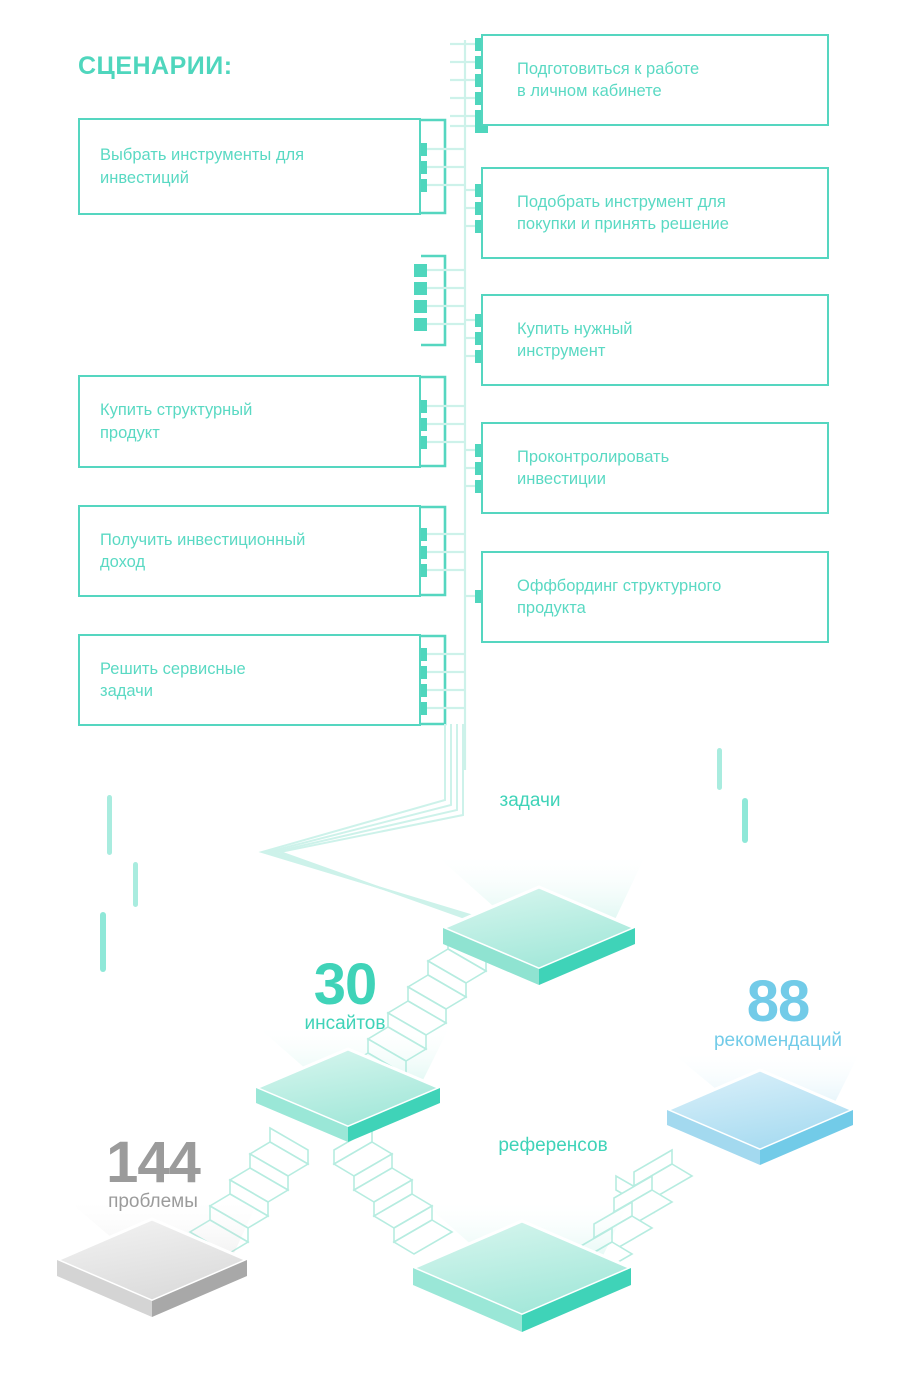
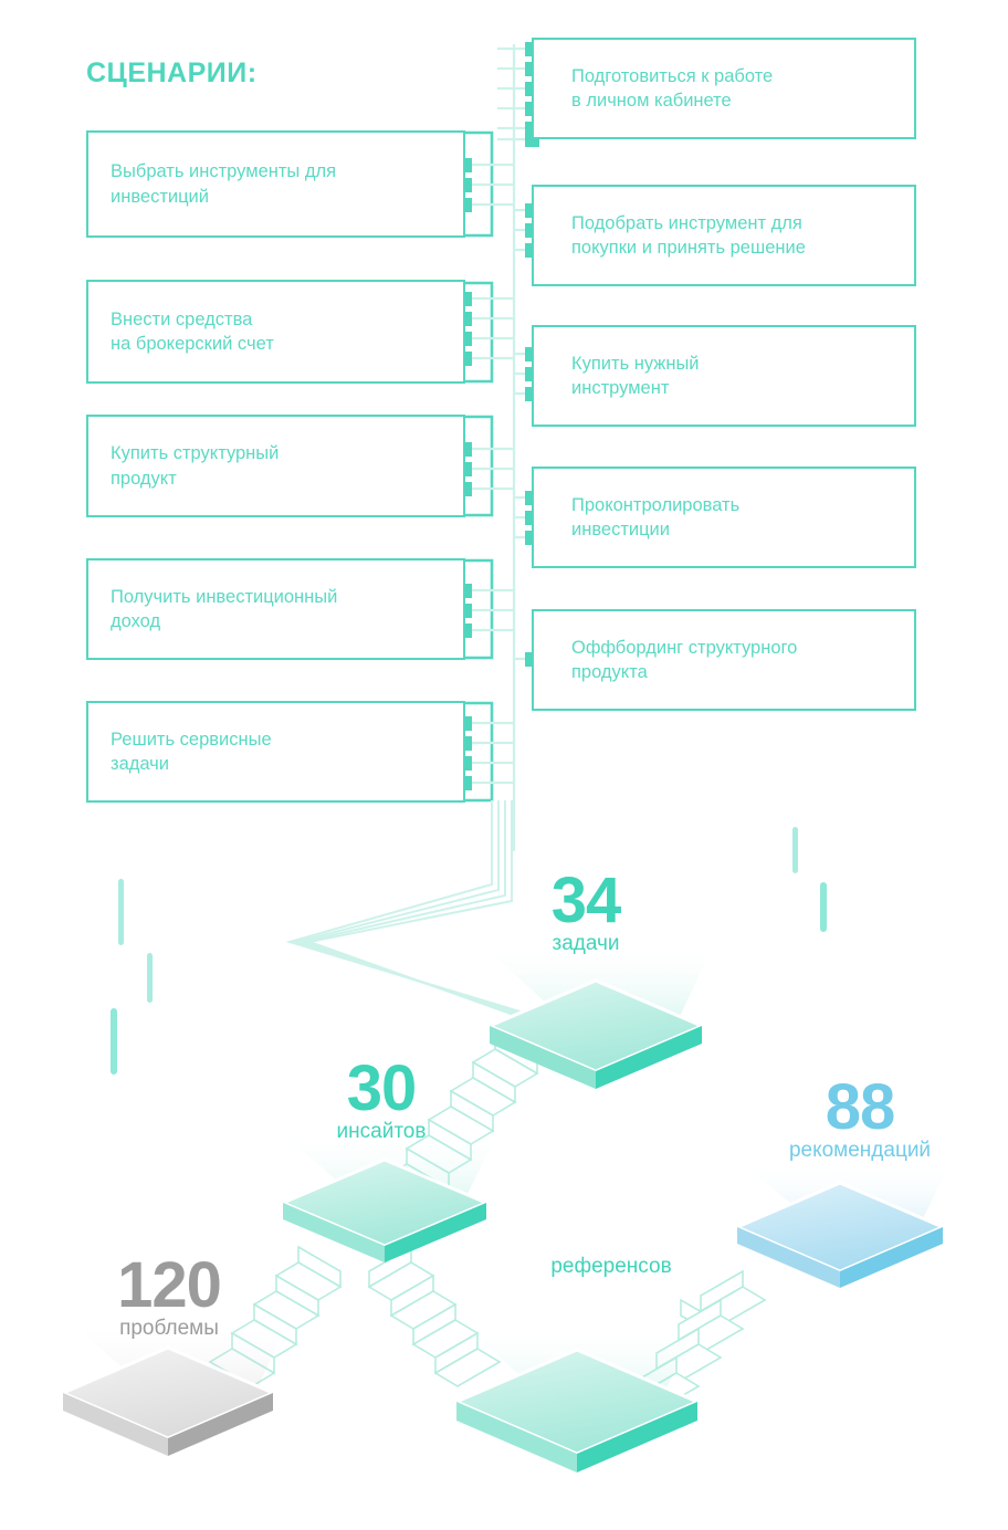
  СЦЕНАРИИ:
  Выбрать инструменты для
  инвестиций
+ Внести средства
+ на брокерский счет
  Купить структурный
  продукт
  Получить инвестиционный
  доход
  Решить сервисные
  задачи
  Подготовиться к работе
  в личном кабинете
  Подобрать инструмент для
  покупки и принять решение
  Купить нужный
  инструмент
  Проконтролировать
  инвестиции
  Оффбординг структурного
  продукта
+ 34
  задачи
  30
  инсайтов
  88
  рекомендаций
  референсов
- 144
+ 120
  проблемы
